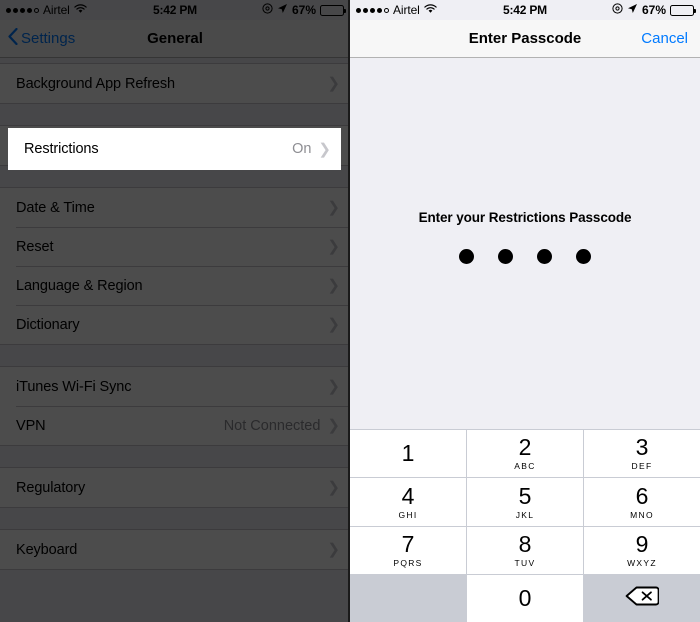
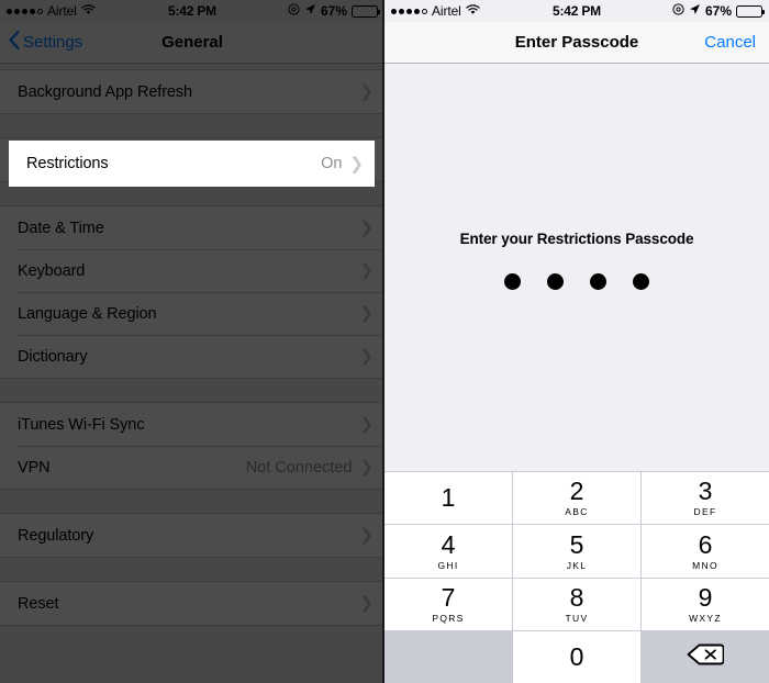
  Airtel
  5:42 PM
  67%
  Settings
  General
  Background App Refresh
  Date & Time
- Reset
+ Keyboard
  Language & Region
  Dictionary
  iTunes Wi-Fi Sync
  VPN
  Not Connected
  Regulatory
- Keyboard
+ Reset
  Restrictions
  On
  ❯
  Airtel
  5:42 PM
  67%
  Enter Passcode
  Cancel
  Enter your Restrictions Passcode
  1
  2
  ABC
  3
  DEF
  4
  GHI
  5
  JKL
  6
  MNO
  7
  PQRS
  8
  TUV
  9
  WXYZ
  0
